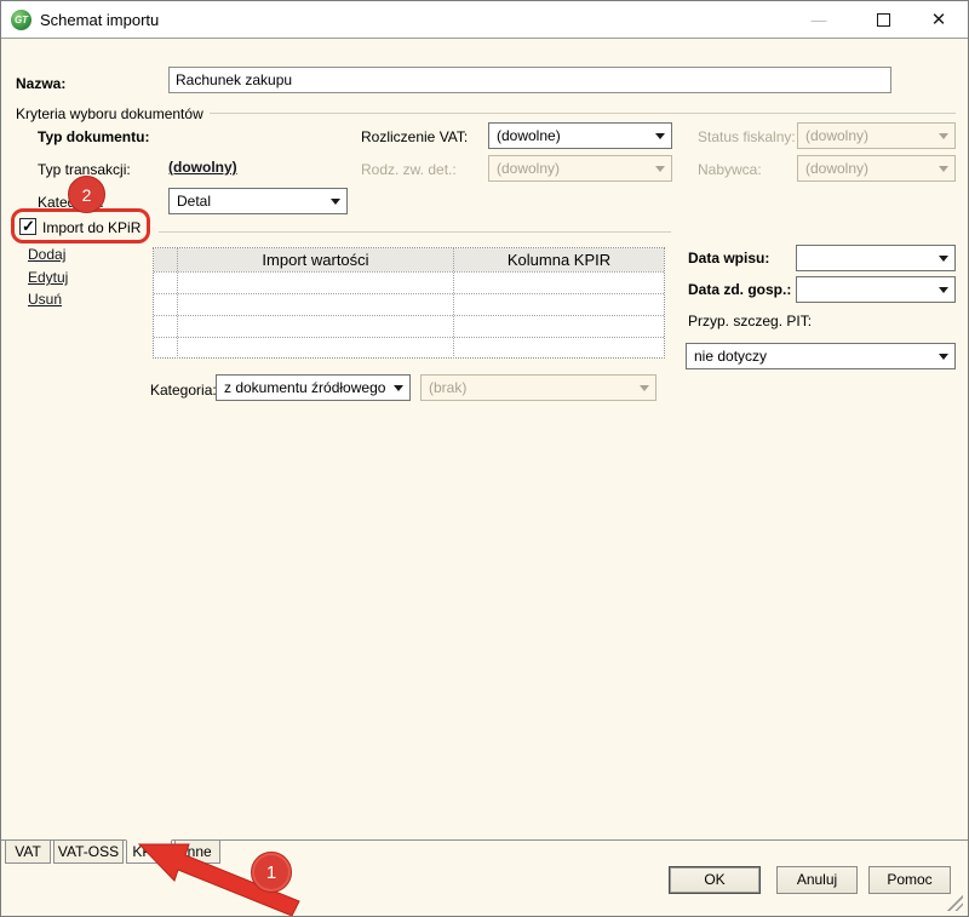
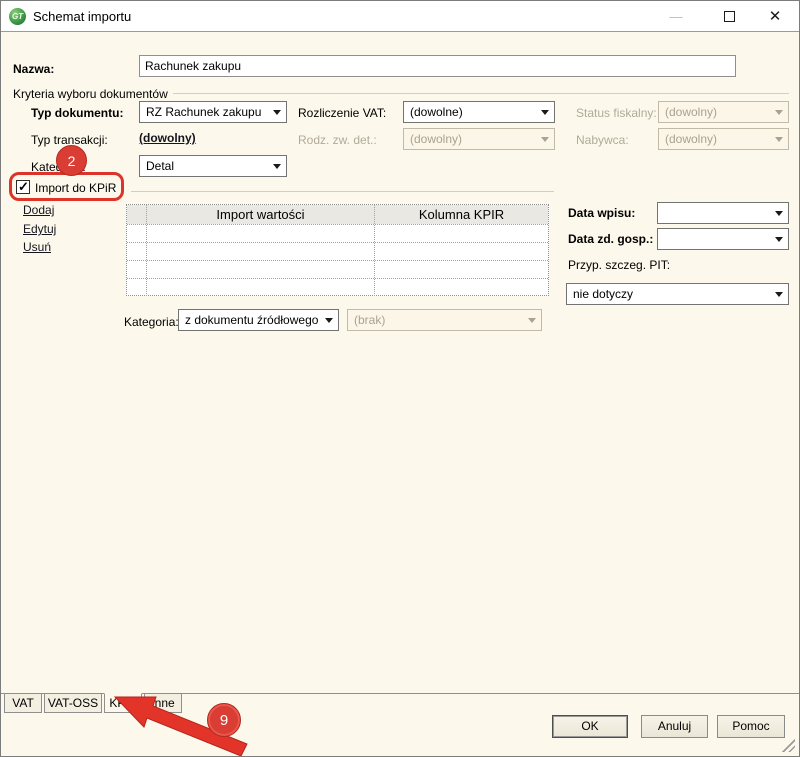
  GT
  Schemat importu
  —
  ✕
  Nazwa:
  Rachunek zakupu
  Kryteria wyboru dokumentów
  Typ dokumentu:
+ RZ Rachunek zakupu
  Rozliczenie VAT:
  (dowolne)
  Status fiskalny:
  (dowolny)
  Typ transakcji:
  (dowolny)
  Rodz. zw. det.:
  (dowolny)
  Nabywca:
  (dowolny)
  Detal
  Import do KPiR
  Dodaj
  Edytuj
  Usuń
  Import wartości
  Kolumna KPIR
  Data wpisu:
  Data zd. gosp.:
  Przyp. szczeg. PIT:
  nie dotyczy
  Kategoria
  z dokumentu źródłowego
  (brak)
  VAT
  VAT-OSS
  nne
  OK
  Anuluj
  Pomoc
  2
- 1
+ 9
